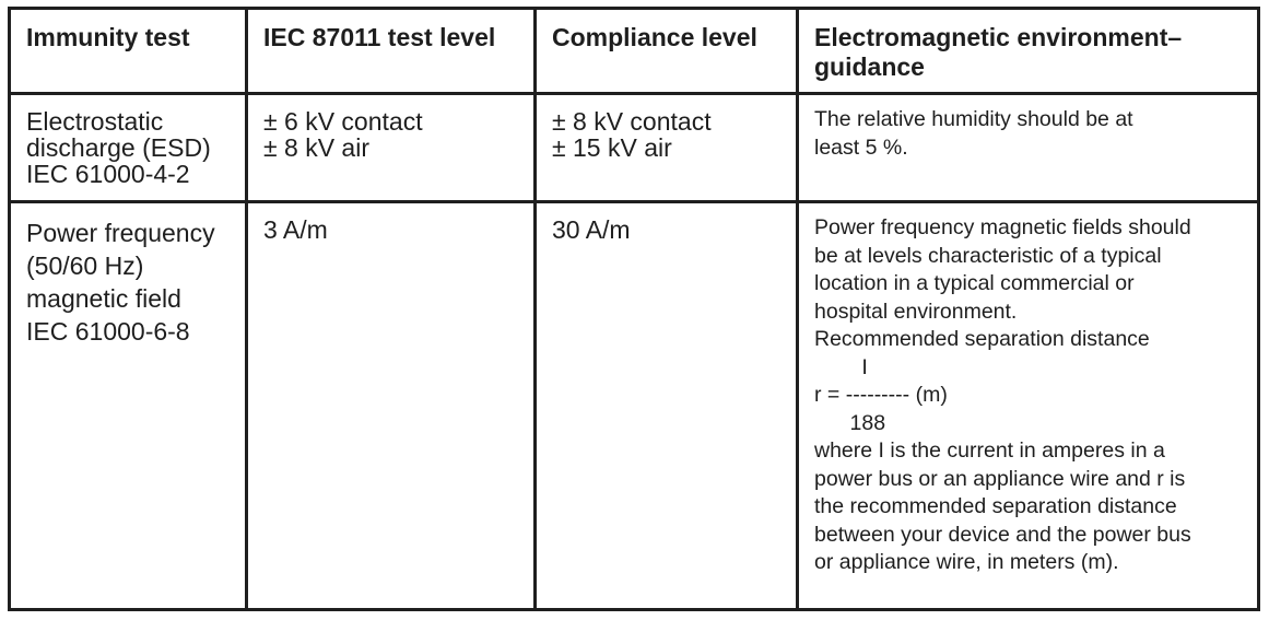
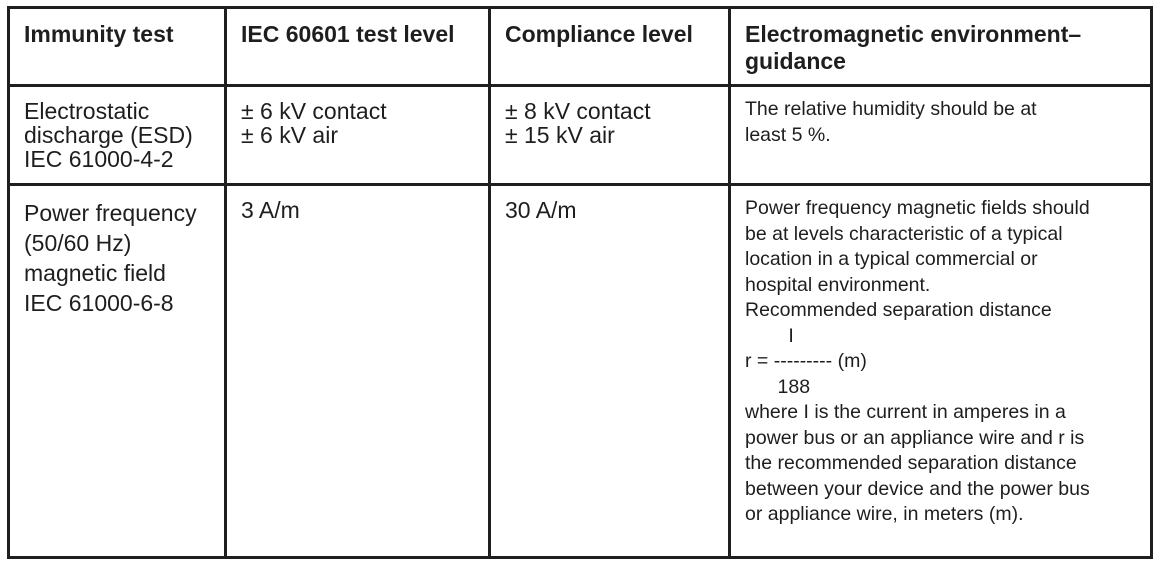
- Immunity test	IEC 87011 test level	Compliance level	Electromagnetic environment– guidance
+ Immunity test	IEC 60601 test level	Compliance level	Electromagnetic environment– guidance
- Electrostatic discharge (ESD) IEC 61000-4-2	± 6 kV contact ± 8 kV air	± 8 kV contact ± 15 kV air	The relative humidity should be at least 5 %.
+ Electrostatic discharge (ESD) IEC 61000-4-2	± 6 kV contact ± 6 kV air	± 8 kV contact ± 15 kV air	The relative humidity should be at least 5 %.
  Power frequency (50/60 Hz) magnetic field IEC 61000-6-8	3 A/m	30 A/m	Power frequency magnetic fields should be at levels characteristic of a typical location in a typical commercial or hospital environment. Recommended separation distance I r = --------- (m) 188 where I is the current in amperes in a power bus or an appliance wire and r is the recommended separation distance between your device and the power bus or appliance wire, in meters (m).
